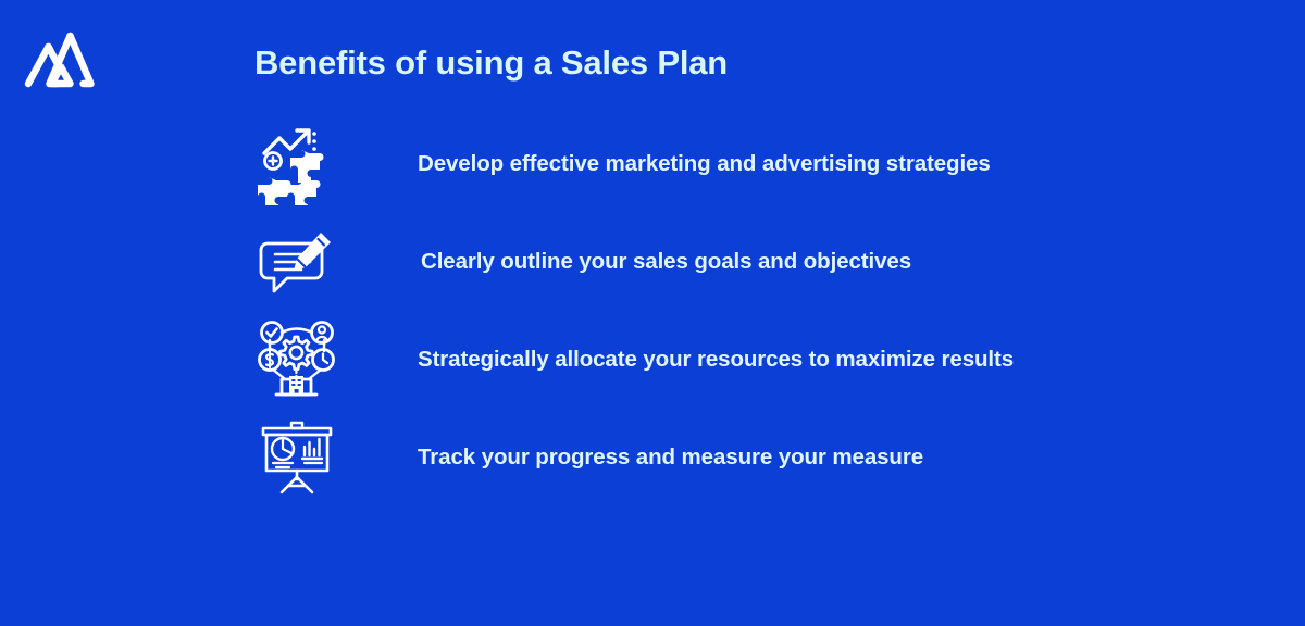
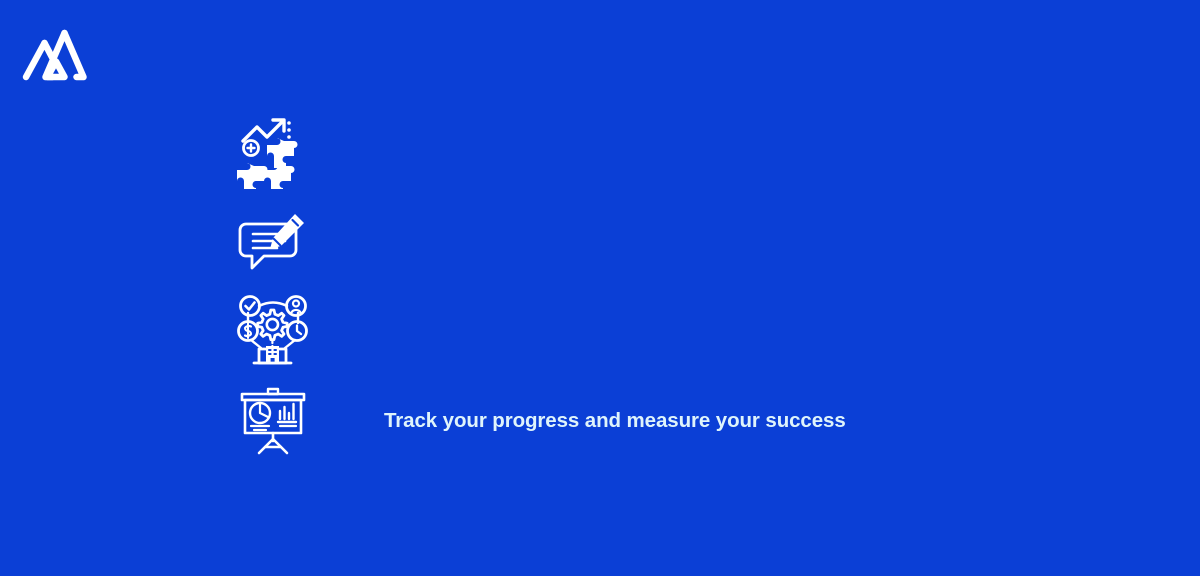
- Benefits of using a Sales Plan
- Develop effective marketing and advertising strategies
- Clearly outline your sales goals and objectives
- Strategically allocate your resources to maximize results
- Track your progress and measure your measure
+ Track your progress and measure your success
